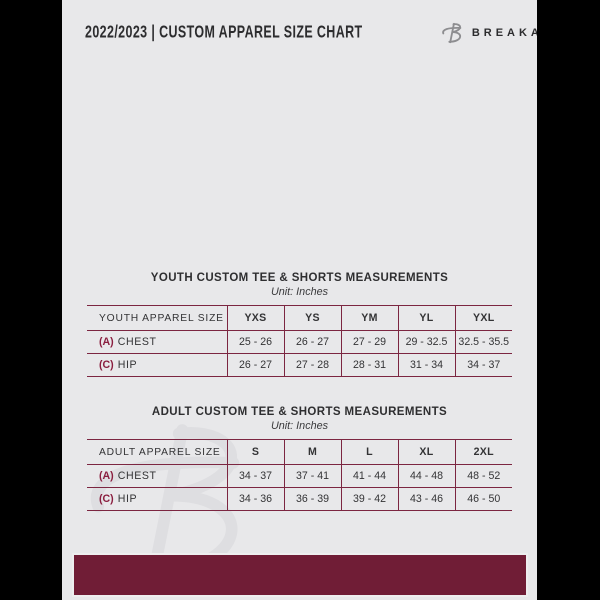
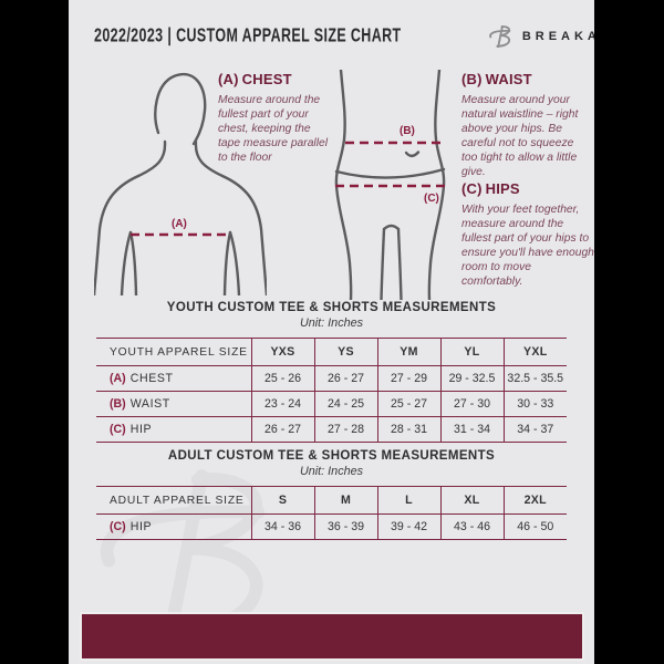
  2022/2023 | CUSTOM APPAREL SIZE CHART
+ (A)
+ (B)
+ (C)
+ (A) CHEST
+ Measure around the fullest part of your chest, keeping the tape measure parallel to the floor
+ (B) WAIST
+ Measure around your natural waistline – right above your hips. Be careful not to squeeze too tight to allow a little give.
+ (C) HIPS
+ With your feet together, measure around the fullest part of your hips to ensure you'll have enough room to move comfortably.
  YOUTH CUSTOM TEE & SHORTS MEASUREMENTS
  Unit: Inches
  YOUTH APPAREL SIZE	YXS	YS	YM	YL	YXL
  (A) CHEST	25 - 26	26 - 27	27 - 29	29 - 32.5	32.5 - 35.5
+ (B) WAIST	23 - 24	24 - 25	25 - 27	27 - 30	30 - 33
  (C) HIP	26 - 27	27 - 28	28 - 31	31 - 34	34 - 37
  ADULT CUSTOM TEE & SHORTS MEASUREMENTS
  Unit: Inches
  ADULT APPAREL SIZE	S	M	L	XL	2XL
- (A) CHEST	34 - 37	37 - 41	41 - 44	44 - 48	48 - 52
  (C) HIP	34 - 36	36 - 39	39 - 42	43 - 46	46 - 50
